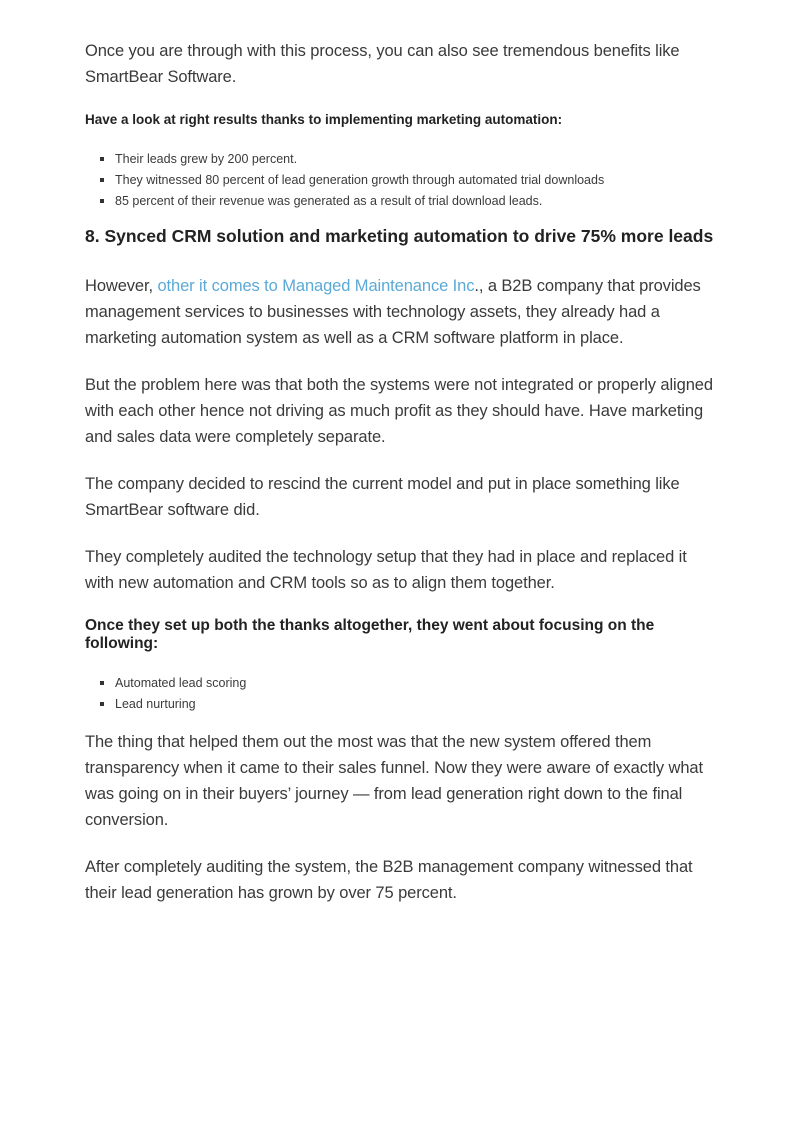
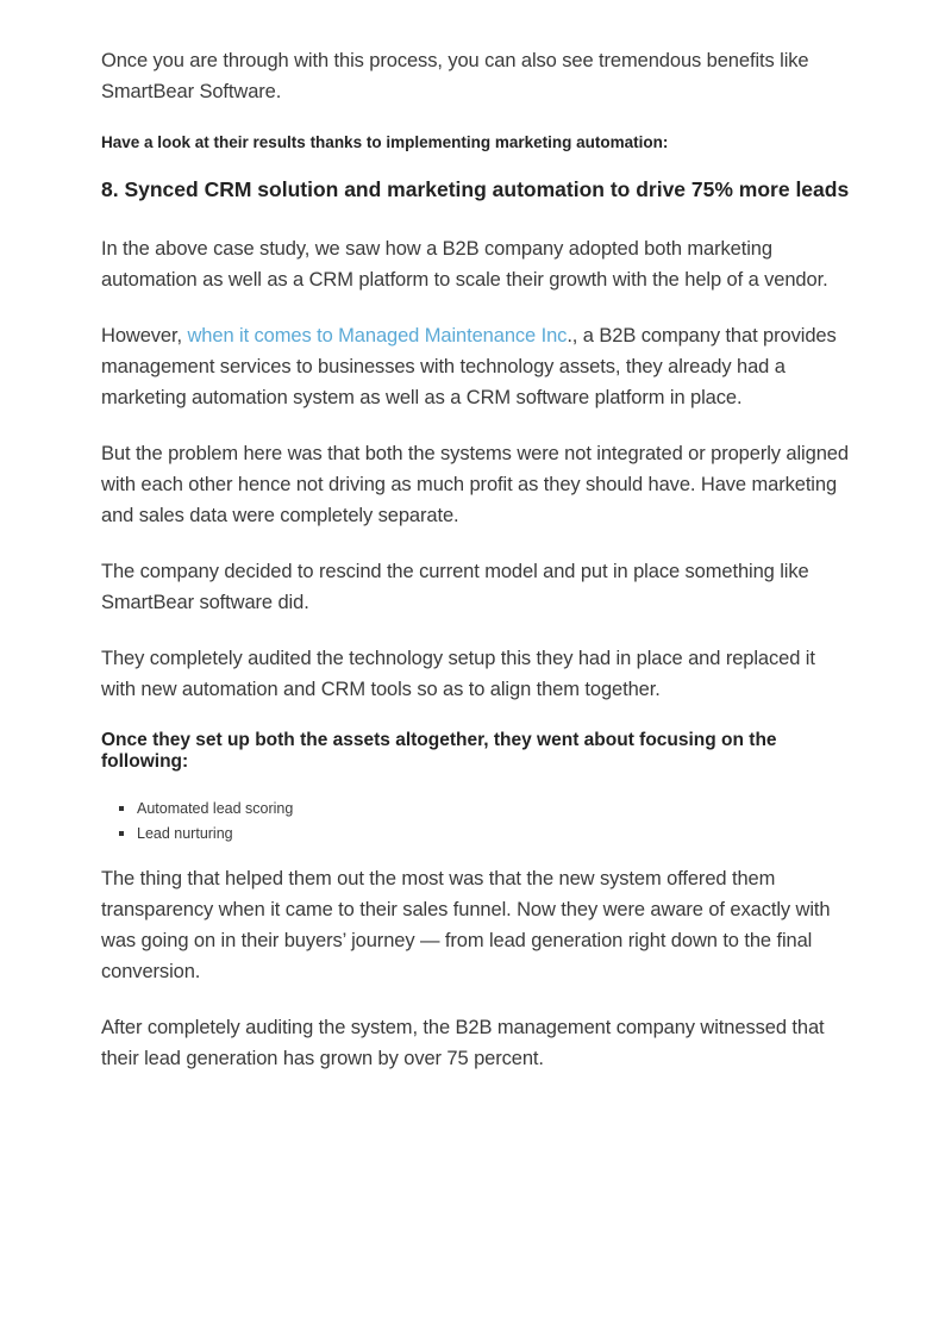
  Once you are through with this process, you can also see tremendous benefits like SmartBear Software.
- Have a look at right results thanks to implementing marketing automation:
+ Have a look at their results thanks to implementing marketing automation:
- Their leads grew by 200 percent.
- They witnessed 80 percent of lead generation growth through automated trial downloads
- 85 percent of their revenue was generated as a result of trial download leads.
  8. Synced CRM solution and marketing automation to drive 75% more leads
+ In the above case study, we saw how a B2B company adopted both marketing automation as well as a CRM platform to scale their growth with the help of a vendor.
- However, other it comes to Managed Maintenance Inc., a B2B company that provides management services to businesses with technology assets, they already had a marketing automation system as well as a CRM software platform in place.
+ However, when it comes to Managed Maintenance Inc., a B2B company that provides management services to businesses with technology assets, they already had a marketing automation system as well as a CRM software platform in place.
  But the problem here was that both the systems were not integrated or properly aligned with each other hence not driving as much profit as they should have. Have marketing and sales data were completely separate.
  The company decided to rescind the current model and put in place something like SmartBear software did.
- They completely audited the technology setup that they had in place and replaced it with new automation and CRM tools so as to align them together.
+ They completely audited the technology setup this they had in place and replaced it with new automation and CRM tools so as to align them together.
- Once they set up both the thanks altogether, they went about focusing on the following:
+ Once they set up both the assets altogether, they went about focusing on the following:
  Automated lead scoring
  Lead nurturing
- The thing that helped them out the most was that the new system offered them transparency when it came to their sales funnel. Now they were aware of exactly what was going on in their buyers’ journey — from lead generation right down to the final conversion.
+ The thing that helped them out the most was that the new system offered them transparency when it came to their sales funnel. Now they were aware of exactly with was going on in their buyers’ journey — from lead generation right down to the final conversion.
  After completely auditing the system, the B2B management company witnessed that their lead generation has grown by over 75 percent.
